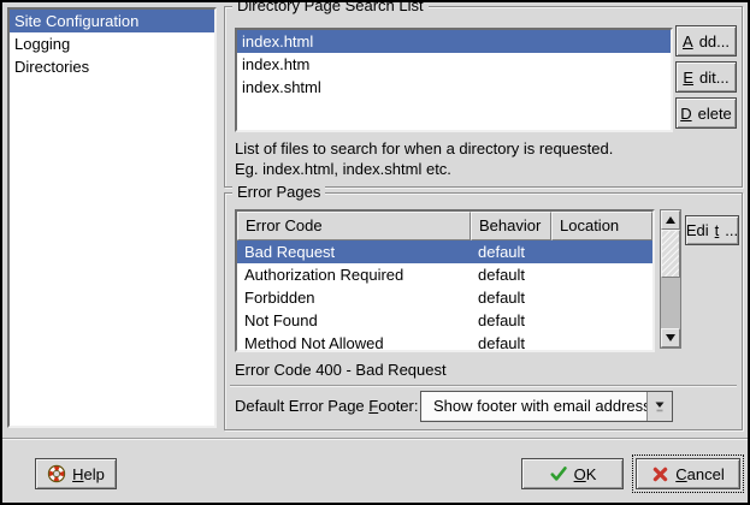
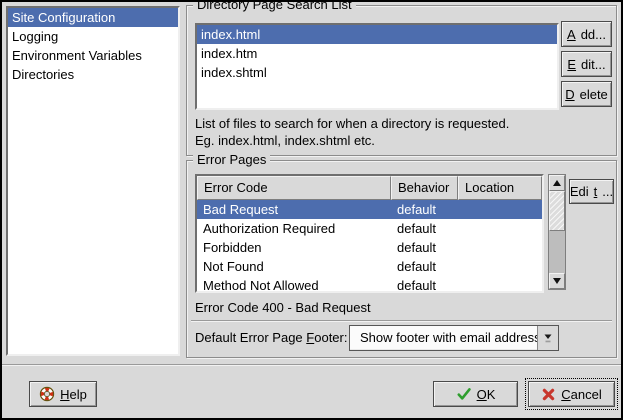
  Site Configuration
  Logging
+ Environment Variables
  Directories
  Directory Page Search List
  index.html
  index.htm
  index.shtml
  A
  dd...
  E
  dit...
  D
  elete
  List of files to search for when a directory is requested.
  Eg. index.html, index.shtml etc.
  Error Pages
  Error Code
  Behavior
  Location
  Bad Request
  default
  Authorization Required
  default
  Forbidden
  default
  Not Found
  default
  Method Not Allowed
  default
  Edi
  t
  ...
  Error Code 400 - Bad Request
  Default Error Page Footer:
  Show footer with email addres
  Help
  OK
  Cancel
